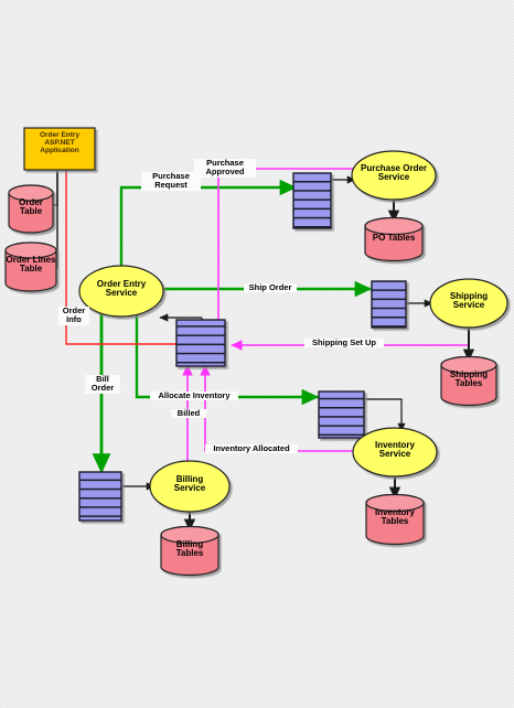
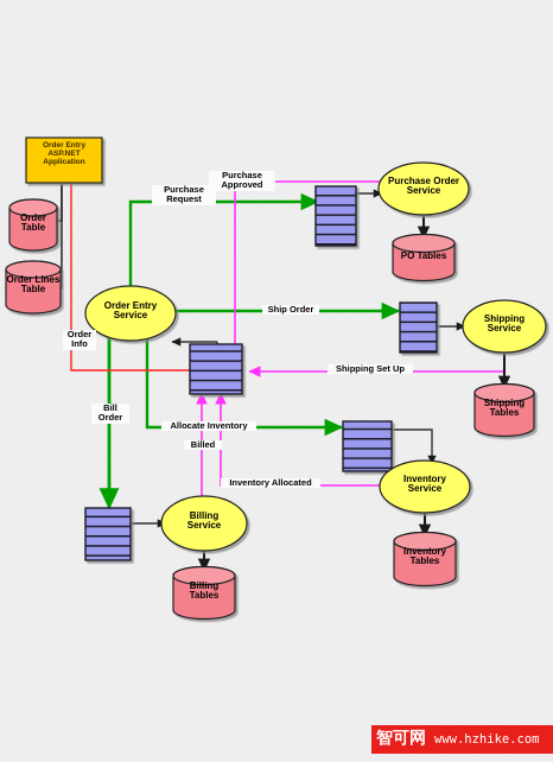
  Order
  Table
  Order Lines
  Table
  Order Entry
  Service
  Purchase Order
  Service
  PO Tables
  Shipping
  Service
  Shipping
  Tables
  Inventory
  Service
  Inventory
  Tables
  Billing
  Service
  Billing
  Tables
  Purchase
  Request
  Purchase
  Approved
  Ship Order
  Shipping Set Up
  Order
  Info
  Bill
  Order
  Allocate Inventory
  Billed
  Inventory Allocated
+ 智可网
+ www.hzhike.com
